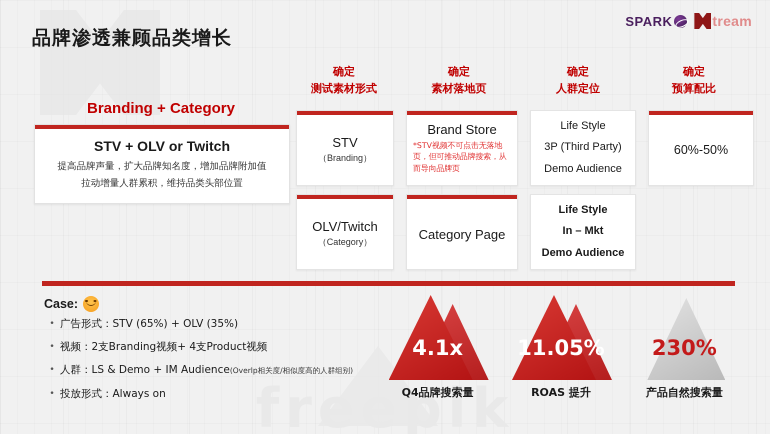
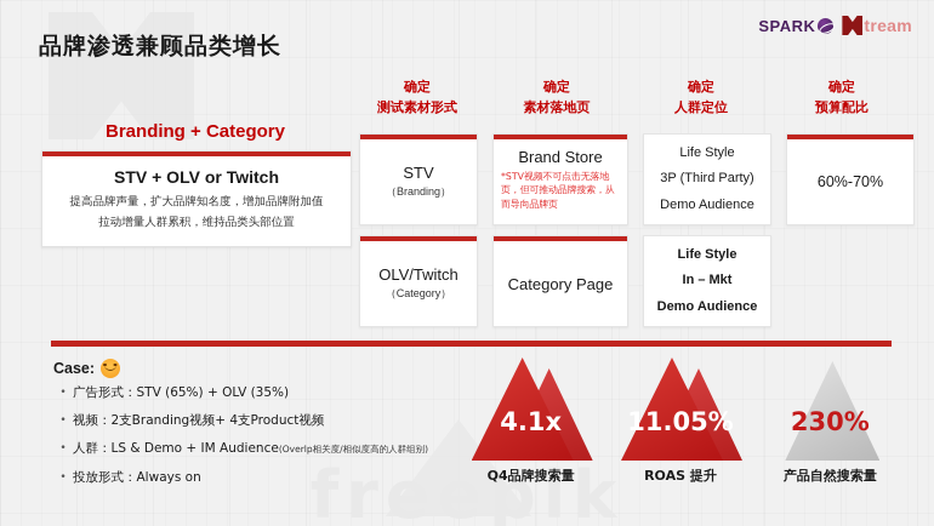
  freepik
  品牌渗透兼顾品类增长
  SPARK
  tream
  Branding + Category
  STV + OLV or Twitch
  提高品牌声量，扩大品牌知名度，增加品牌附加值
  拉动增量人群累积，维持品类头部位置
  确定
  测试素材形式
  确定
  素材落地页
  确定
  人群定位
  确定
  预算配比
  STV
  （Branding）
  Brand Store
  *STV视频不可点击无落地页，但可推动品牌搜索，从而导向品牌页
  Life Style
  3P (Third Party)
  Demo Audience
- 60%-50%
+ 60%-70%
  OLV/Twitch
  （Category）
  Category Page
  Life Style
  In – Mkt
  Demo Audience
  Case:
  •
  广告形式：STV (65%) + OLV (35%)
  •
  视频：2支Branding视频+ 4支Product视频
  •
  人群：LS & Demo + IM Audience(Overlp相关度/相似度高的人群组别)
  •
  投放形式：Always on
  4.1x
  Q4品牌搜索量
  11.05%
  ROAS 提升
  230%
  产品自然搜索量
